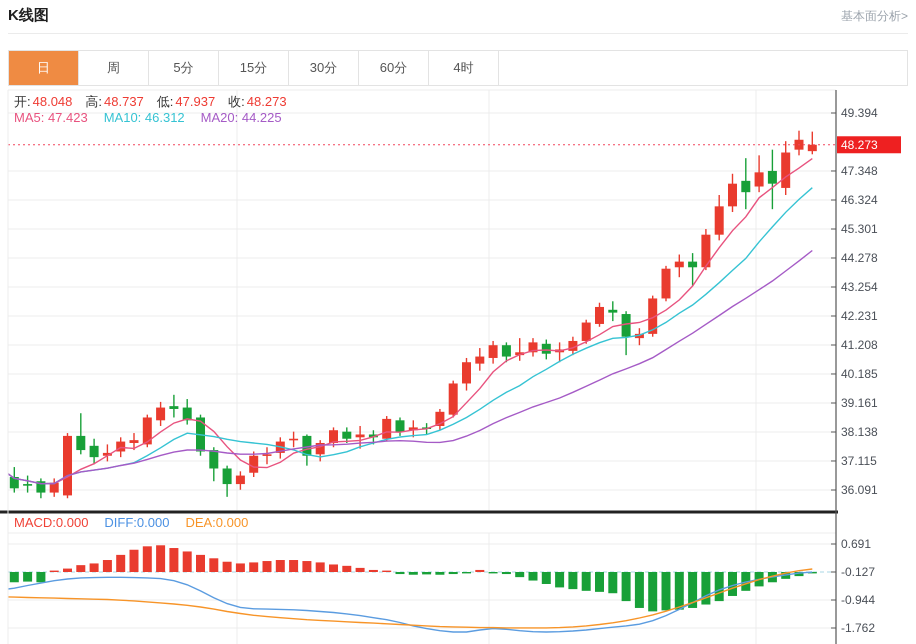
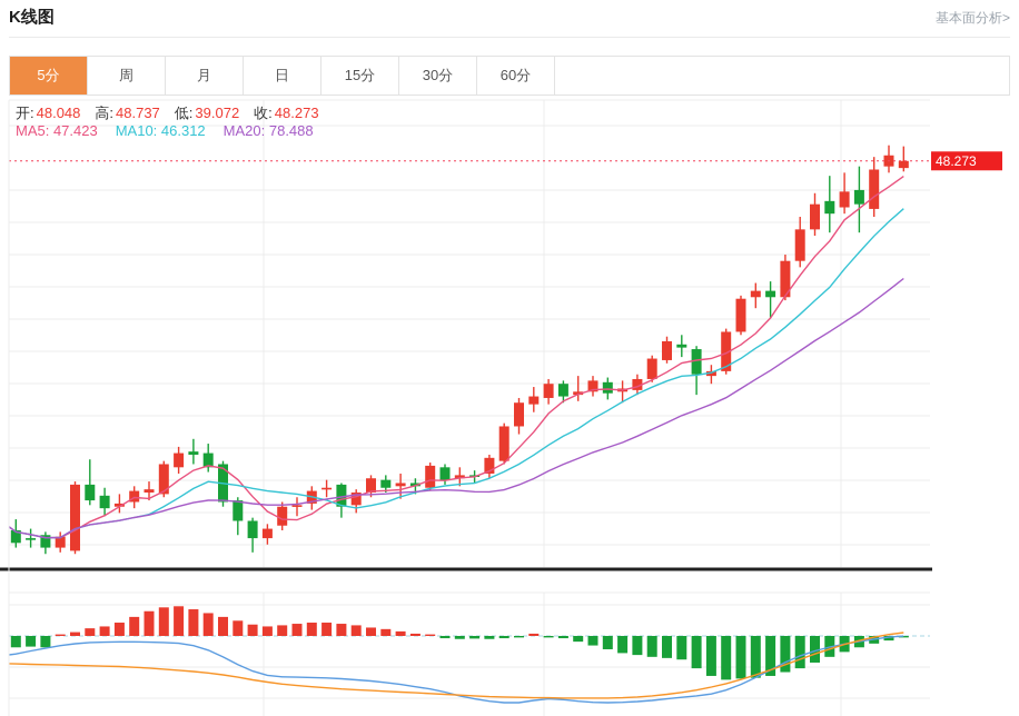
  K线图
  基本面分析>
- 日
+ 5分
  周
+ 月
- 5分
+ 日
  15分
  30分
  60分
- 4时
- 49.394
- 47.348
- 46.324
- 45.301
- 44.278
- 43.254
- 42.231
- 41.208
- 40.185
- 39.161
- 38.138
- 37.115
- 36.091
- 0.691
- -0.127
- -0.944
- -1.762
  48.273
- 开: 48.048 高: 48.737 低: 47.937 收: 48.273
+ 开: 48.048 高: 48.737 低: 39.072 收: 48.273
- MA5: 47.423 MA10: 46.312 MA20: 44.225
+ MA5: 47.423 MA10: 46.312 MA20: 78.488
- MACD:0.000 DIFF:0.000 DEA:0.000
